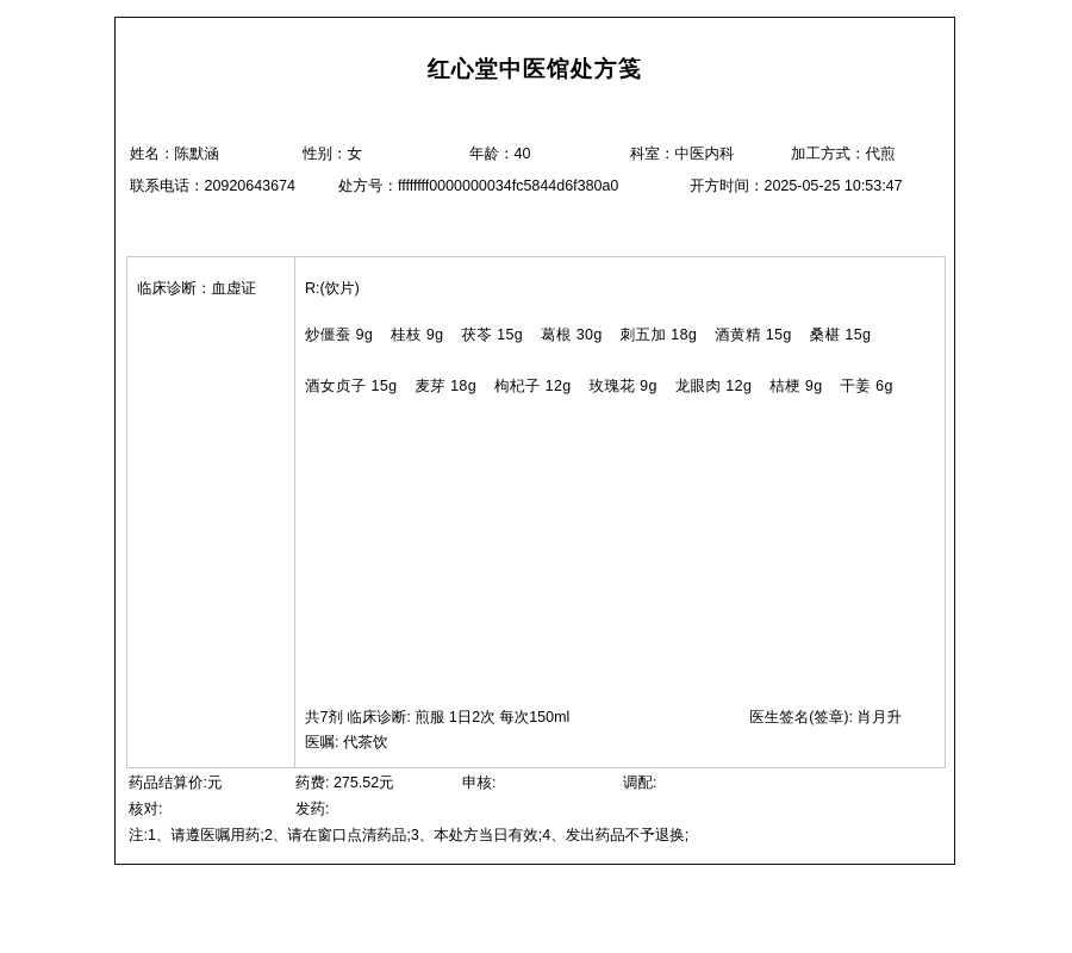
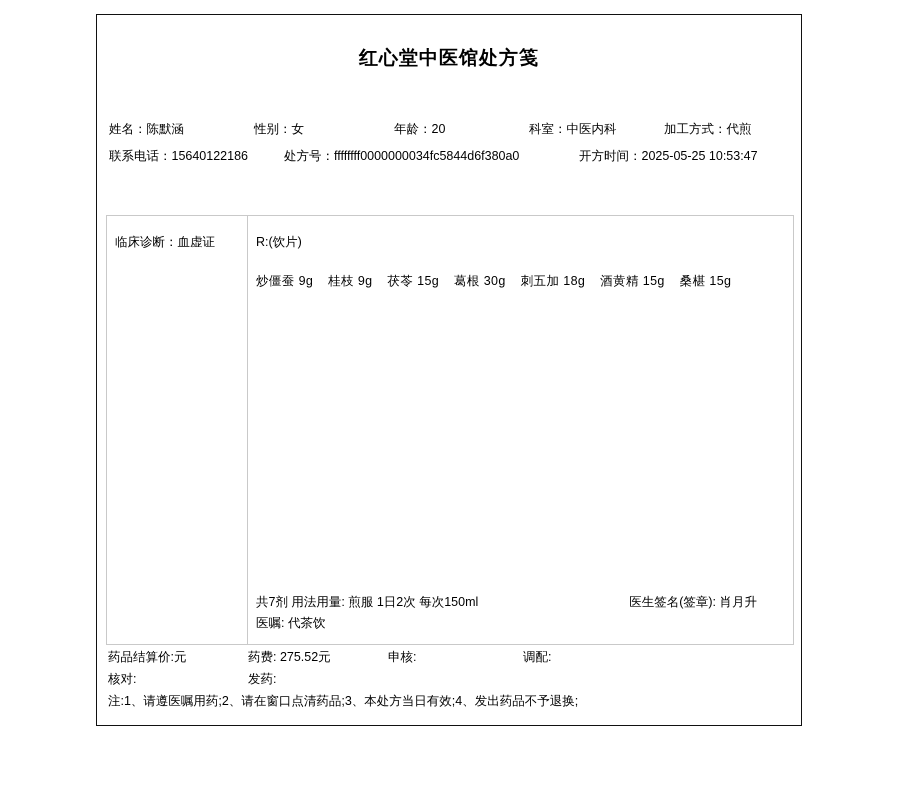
  红心堂中医馆处方笺
  姓名：陈默涵
  性别：女
- 年龄：40
+ 年龄：20
  科室：中医内科
  加工方式：代煎
- 联系电话：20920643674
+ 联系电话：15640122186
  处方号：ffffffff0000000034fc5844d6f380a0
  开方时间：2025-05-25 10:53:47
  临床诊断：血虚证
  R:(饮片)
  炒僵蚕 9g 桂枝 9g 茯苓 15g 葛根 30g 刺五加 18g 酒黄精 15g 桑椹 15g
- 酒女贞子 15g 麦芽 18g 枸杞子 12g 玫瑰花 9g 龙眼肉 12g 桔梗 9g 干姜 6g
- 共7剂 临床诊断: 煎服 1日2次 每次150ml
+ 共7剂 用法用量: 煎服 1日2次 每次150ml
  医生签名(签章): 肖月升
  医嘱: 代茶饮
  药品结算价:元
  药费: 275.52元
  申核:
  调配:
  核对:
  发药:
  注:1、请遵医嘱用药;2、请在窗口点清药品;3、本处方当日有效;4、发出药品不予退换;
